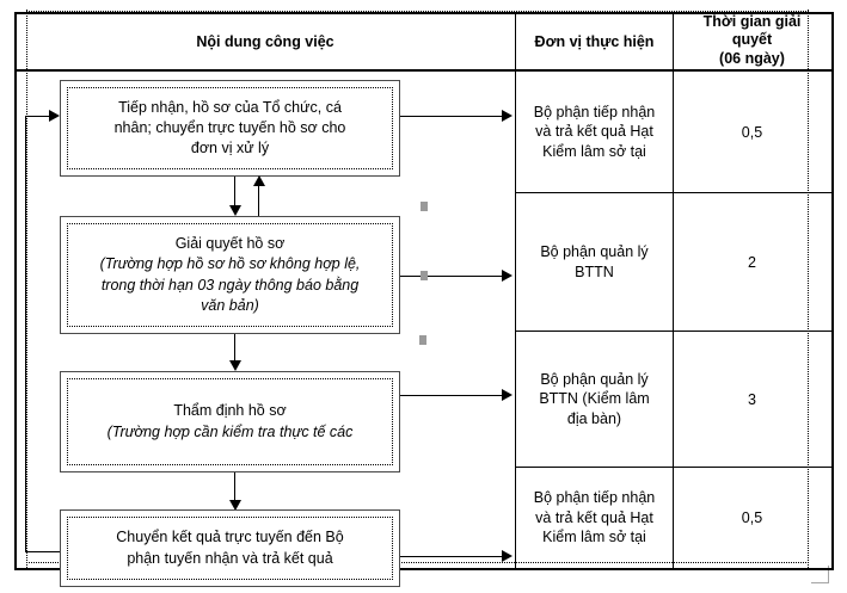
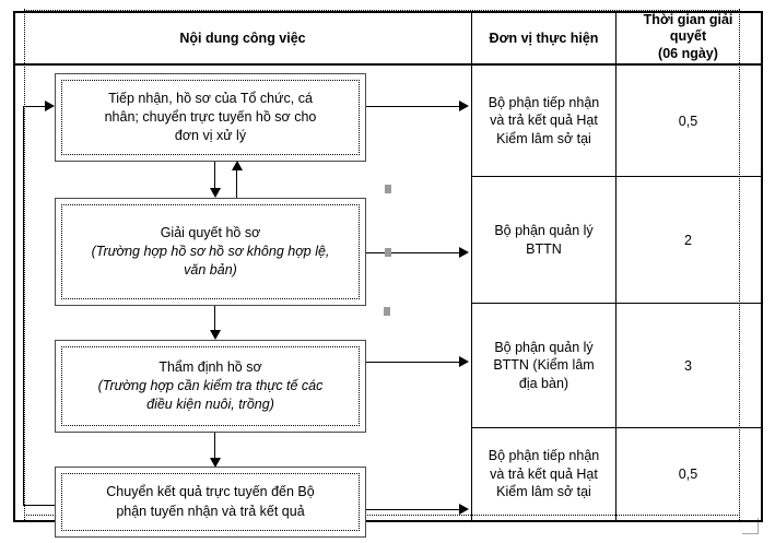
  Nội dung công việc
  Đơn vị thực hiện
  Thời gian giải
  quyết
  (06 ngày)
  Bộ phận tiếp nhận
  và trả kết quả Hạt
  Kiểm lâm sở tại
  0,5
  Bộ phận quản lý
  BTTN
  2
  Bộ phận quản lý
  BTTN (Kiểm lâm
  địa bàn)
  3
  Bộ phận tiếp nhận
  và trả kết quả Hạt
  Kiểm lâm sở tại
  0,5
  Tiếp nhận, hồ sơ của Tổ chức, cá
  nhân; chuyển trực tuyến hồ sơ cho
  đơn vị xử lý
  Giải quyết hồ sơ
  (Trường hợp hồ sơ hồ sơ không hợp lệ,
- trong thời hạn 03 ngày thông báo bằng
  văn bản)
  Thẩm định hồ sơ
  (Trường hợp cần kiểm tra thực tế các
+ điều kiện nuôi, trồng)
  Chuyển kết quả trực tuyến đến Bộ
  phận tuyến nhận và trả kết quả
